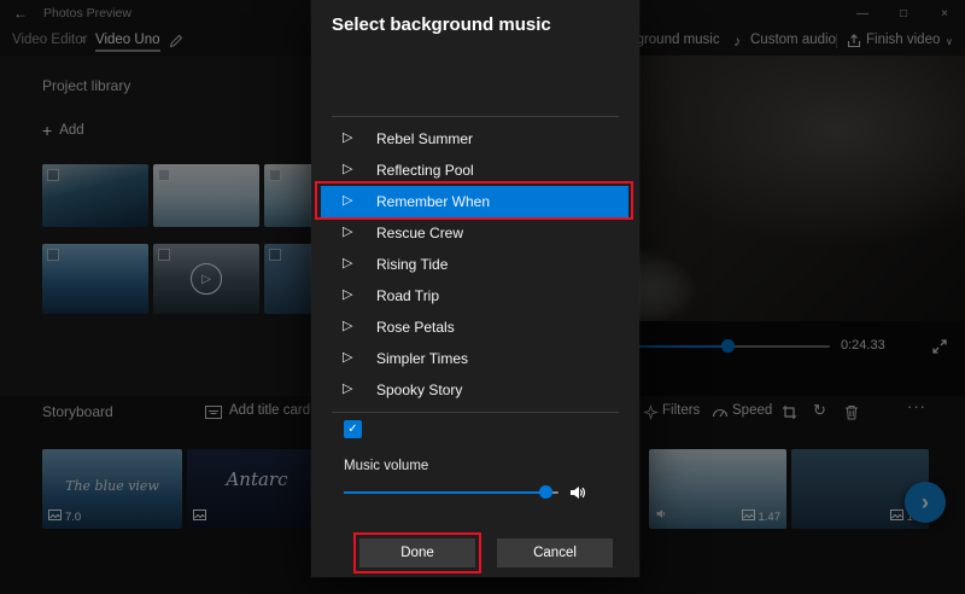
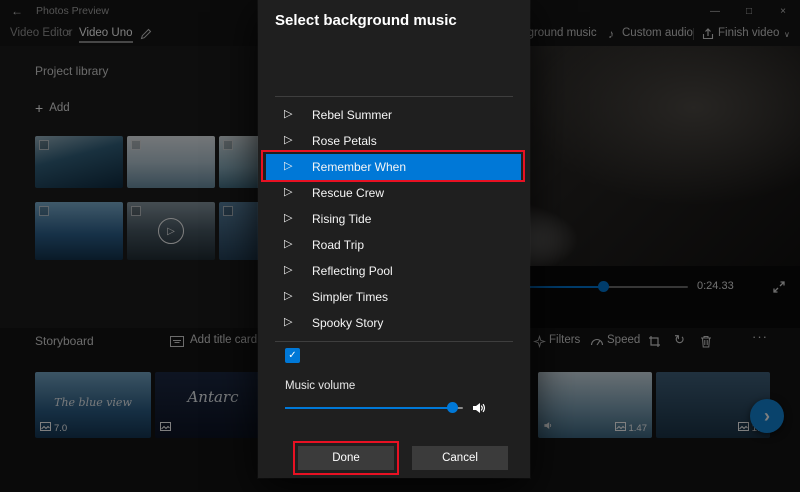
  ←
  Photos Preview
  —
  □
  ×
  Video Editor
  ›
  Video Uno
  ground music
  ♪
  Custom audio
  Finish video
  ∨
  Project library
  +
  Add
  ▷
  0:24.33
  Storyboard
  Add title card
  Filters
  Speed
  ↻
  ···
  The blue view
  7.0
  Antarc
  1.47
  ›
  Select background music
  ▷
  Rebel Summer
  ▷
- Reflecting Pool
+ Rose Petals
  ▷
  Remember When
  ▷
  Rescue Crew
  ▷
  Rising Tide
  ▷
  Road Trip
  ▷
- Rose Petals
+ Reflecting Pool
  ▷
  Simpler Times
  ▷
  Spooky Story
  ✓
  Music volume
  Done
  Cancel
